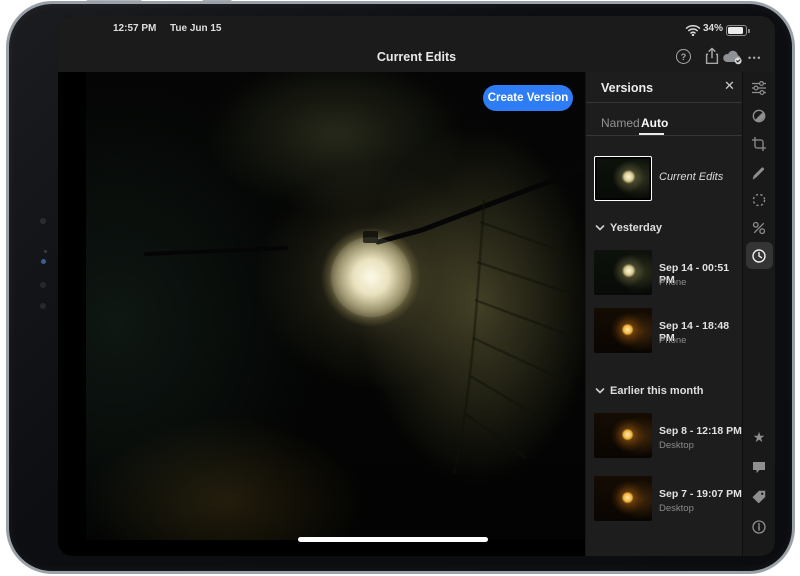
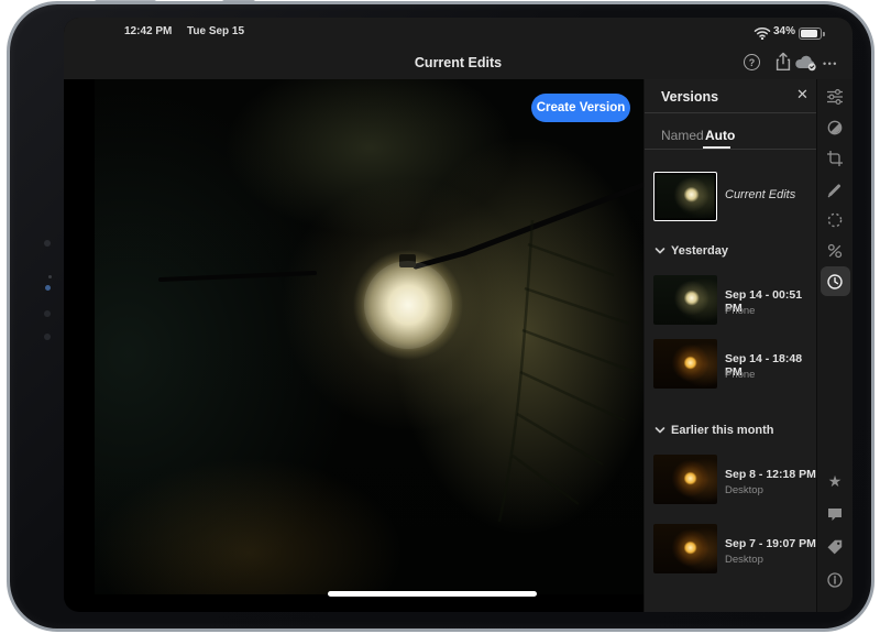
- 12:57 PM
+ 12:42 PM
- Tue Jun 15
+ Tue Sep 15
  34%
  Current Edits
  ?
  •••
  Create Version
  Versions
  ✕
  Named
  Auto
  Current Edits
  Yesterday
  Sep 14 - 00:51 PM
  Phone
  Sep 14 - 18:48 PM
  Phone
  Earlier this month
  Sep 8 - 12:18 PM
  Desktop
  Sep 7 - 19:07 PM
  Desktop
  ★
